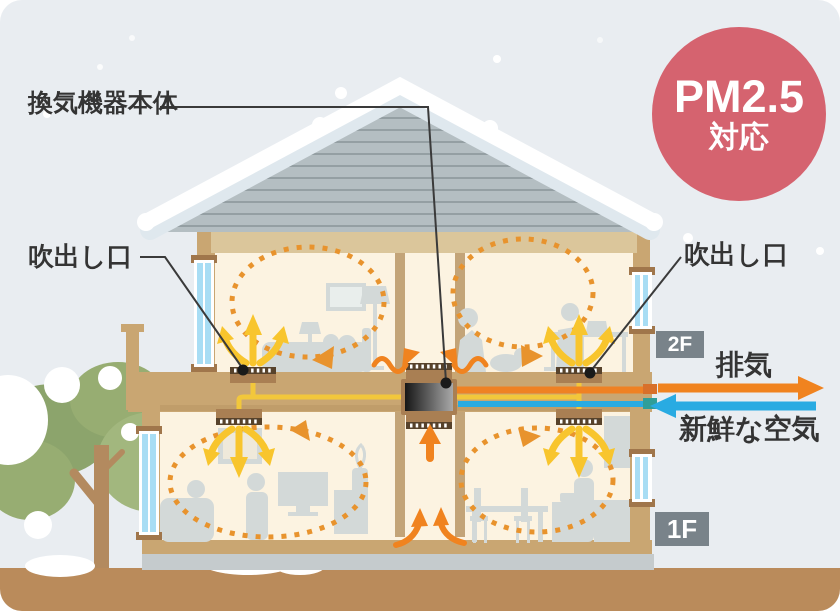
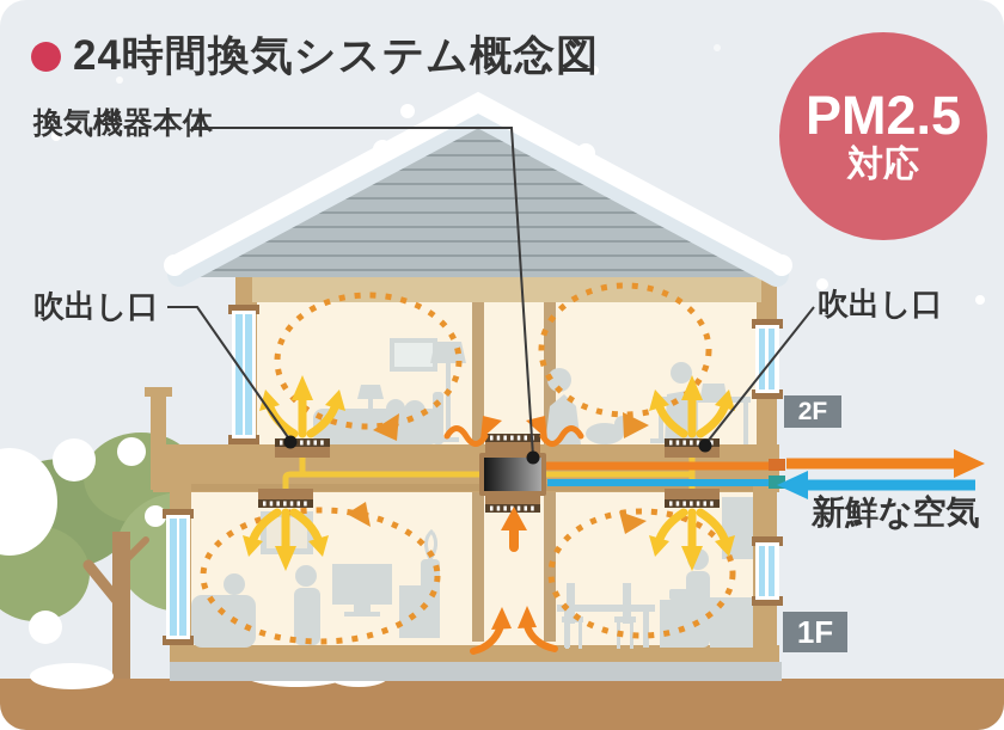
+ 24時間換気システム概念図
  換気機器本体
  吹出し口
  吹出し口
  PM2.5
  対応
  2F
  1F
- 排気
  新鮮な空気
